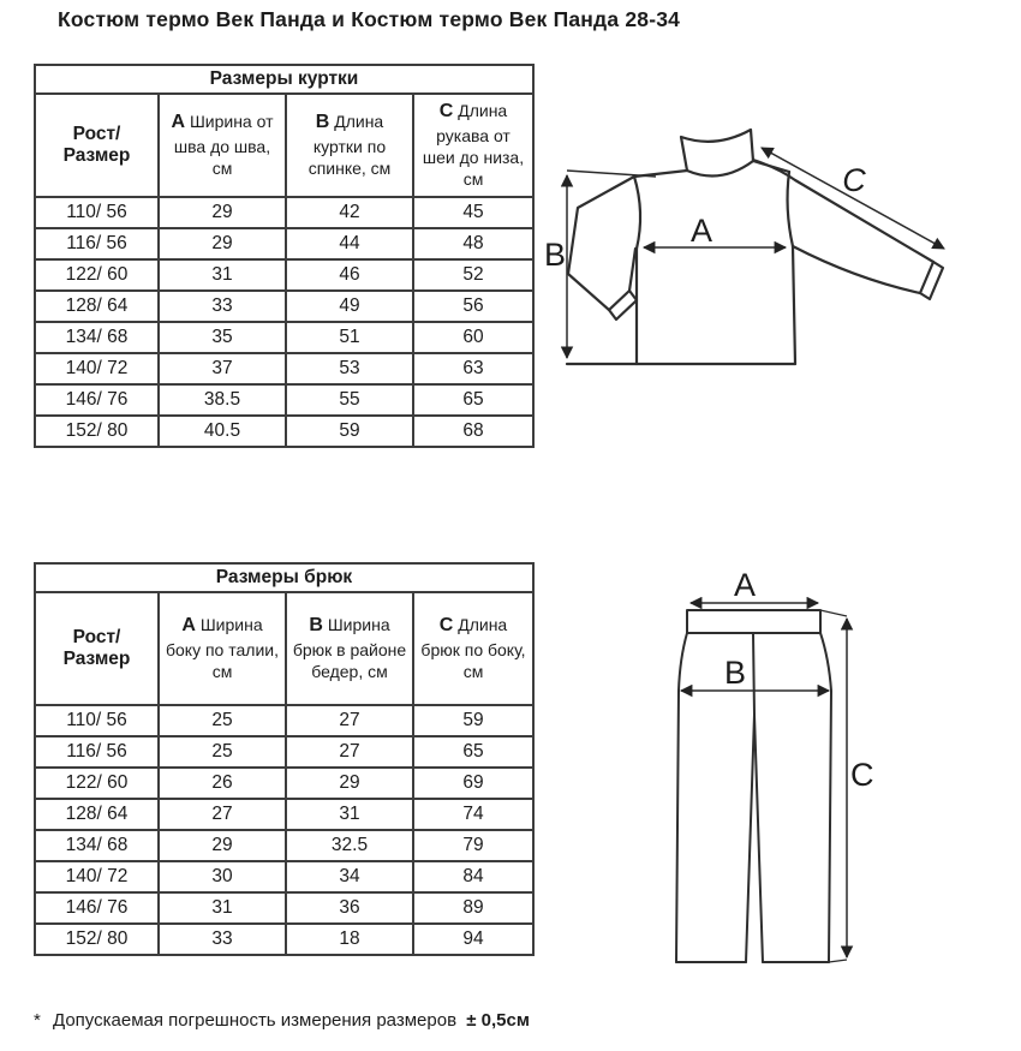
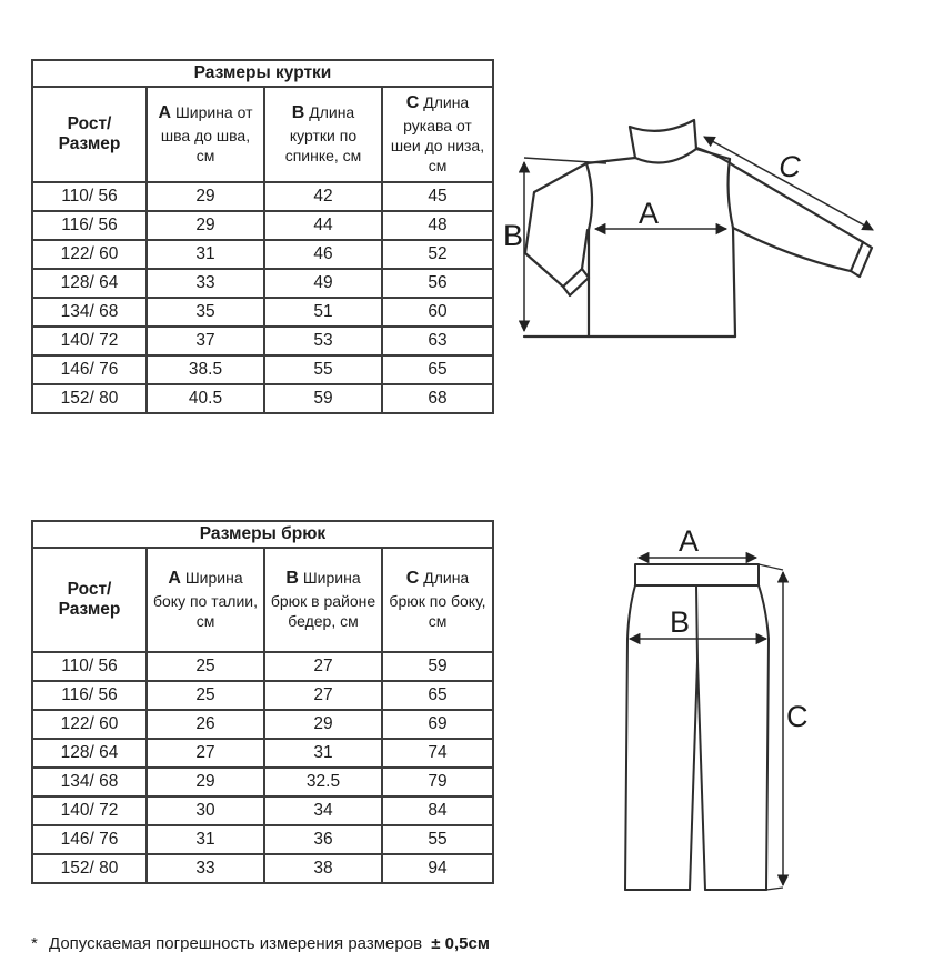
- Костюм термо Век Панда и Костюм термо Век Панда 28-34
  Размеры куртки
  Рост/Размер	A Ширина от шва до шва, см	B Длина куртки по спинке, см	C Длина рукава от шеи до низа, см
  110/ 56	29	42	45
  116/ 56	29	44	48
  122/ 60	31	46	52
  128/ 64	33	49	56
  134/ 68	35	51	60
  140/ 72	37	53	63
  146/ 76	38.5	55	65
  152/ 80	40.5	59	68
  A
  B
  C
  Размеры брюк
  Рост/Размер	A Ширина боку по талии, см	B Ширина брюк в районе бедер, см	C Длина брюк по боку, см
  110/ 56	25	27	59
  116/ 56	25	27	65
  122/ 60	26	29	69
  128/ 64	27	31	74
  134/ 68	29	32.5	79
  140/ 72	30	34	84
- 146/ 76	31	36	89
+ 146/ 76	31	36	55
- 152/ 80	33	18	94
+ 152/ 80	33	38	94
  A
  B
  C
  * Допускаемая погрешность измерения размеров ± 0,5см
